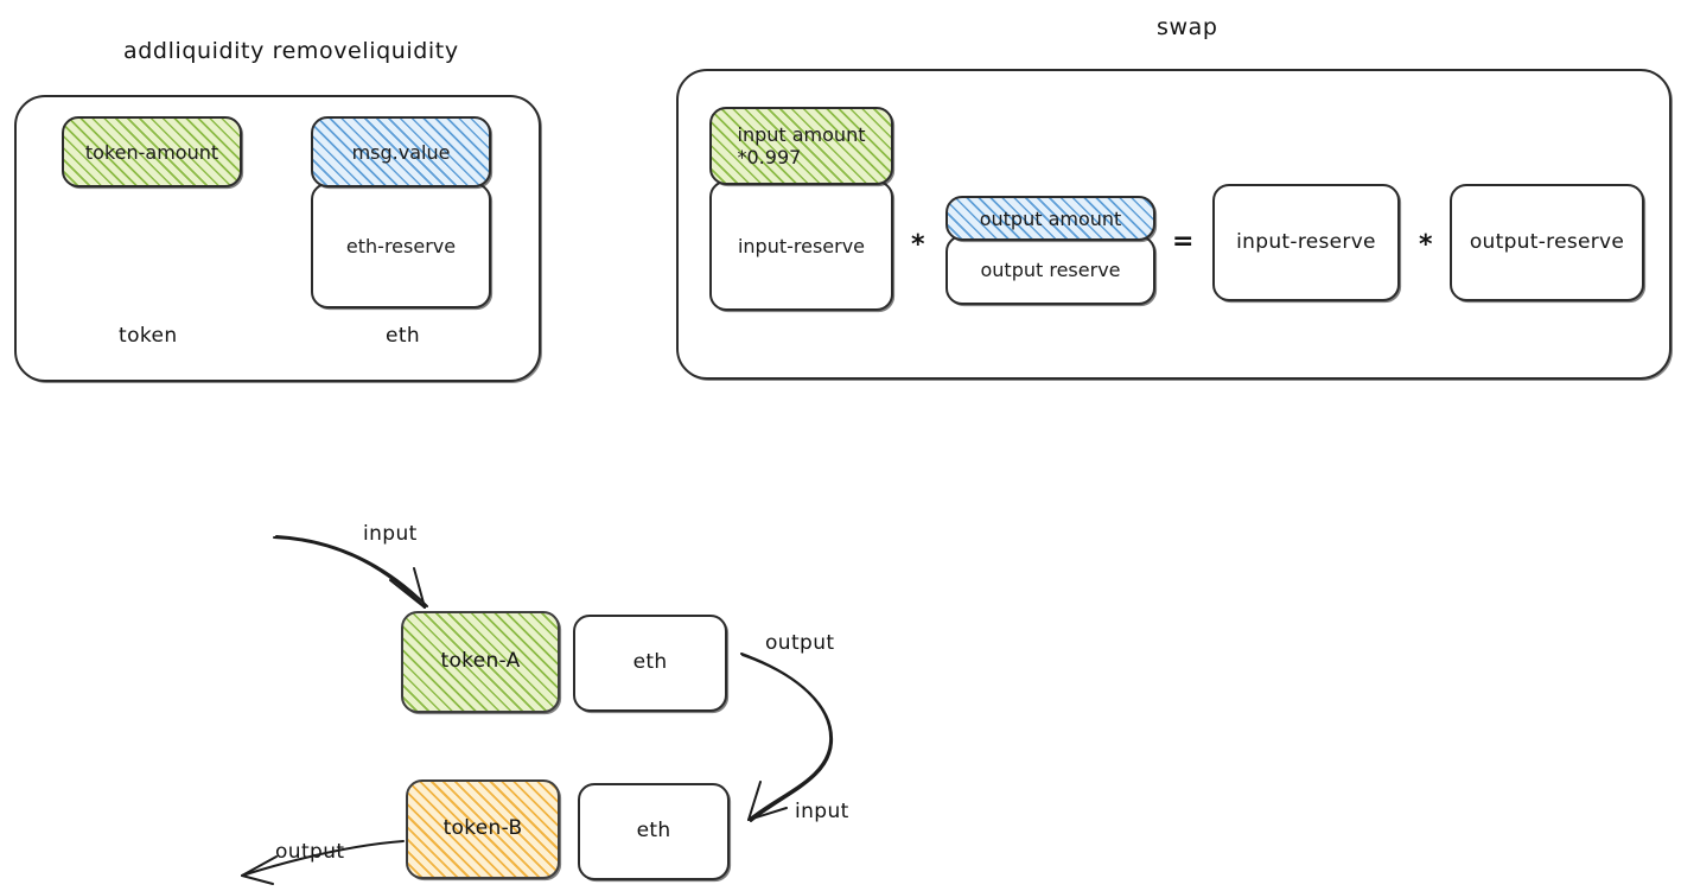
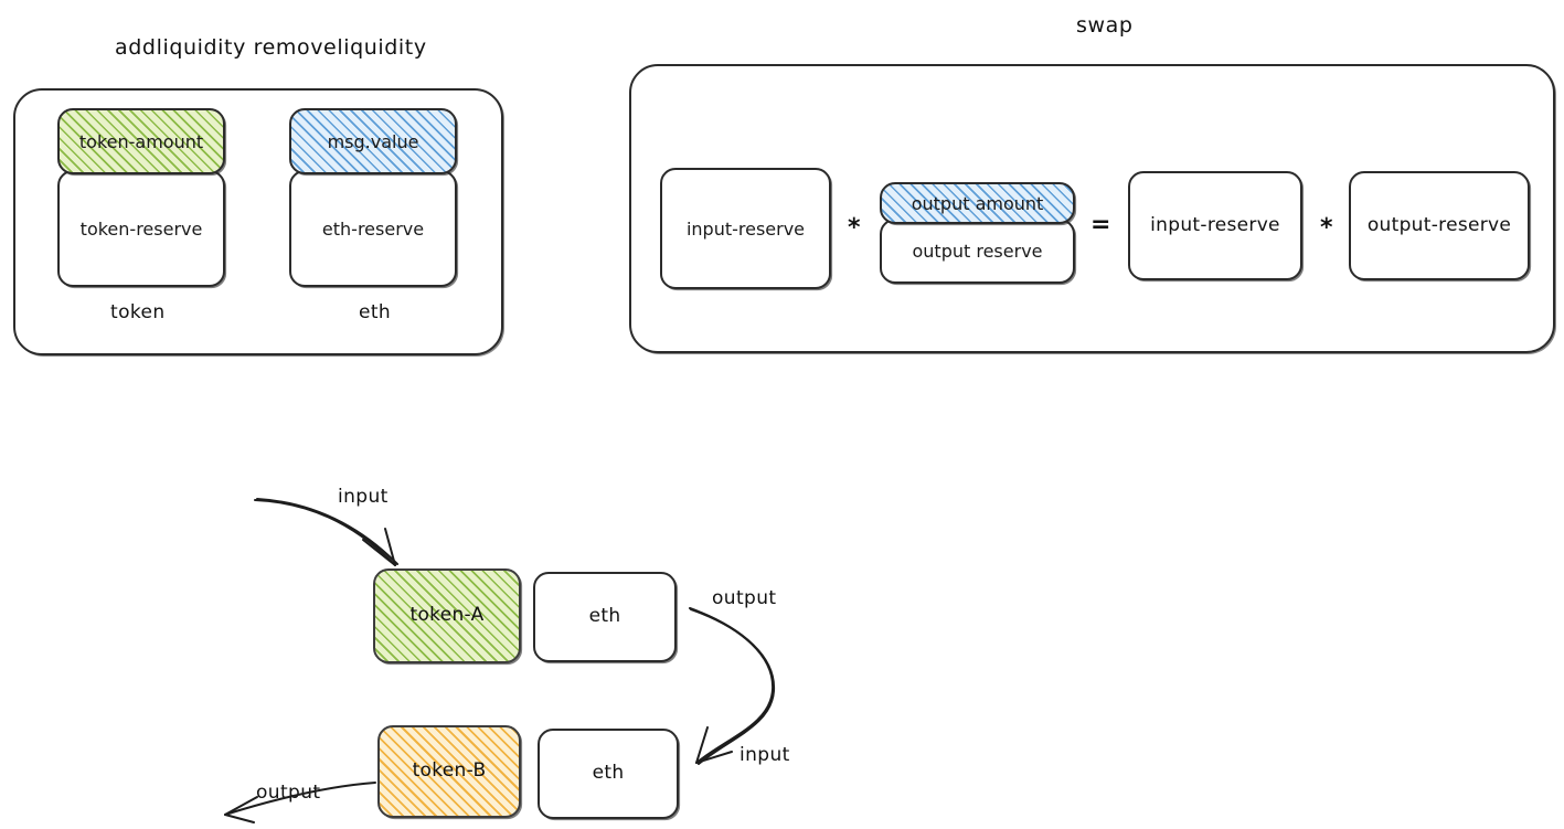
  addliquidity removeliquidity
  token-amount
+ token-reserve
  token
  msg.value
  eth-reserve
  eth
  swap
- input amount
- *0.997
  input-reserve
  *
  output amount
  output reserve
  =
  input-reserve
  *
  output-reserve
  token-A
  eth
  token-B
  eth
  input
  output
  input
  outpt
